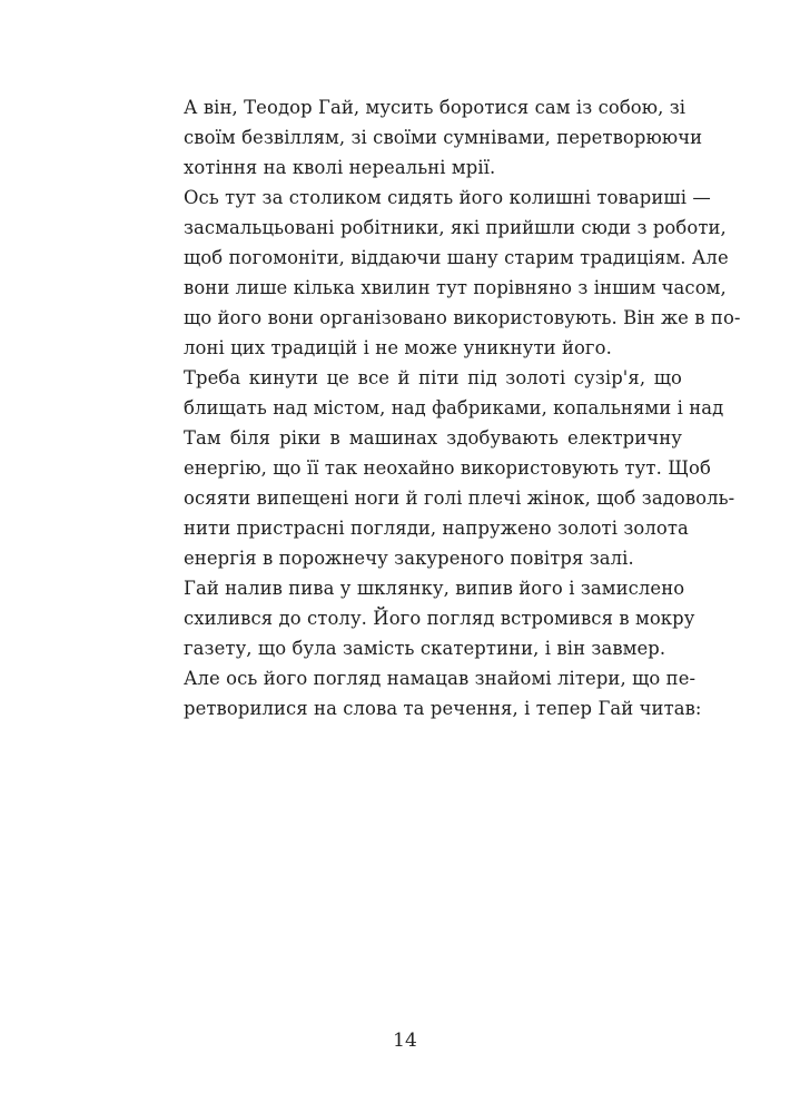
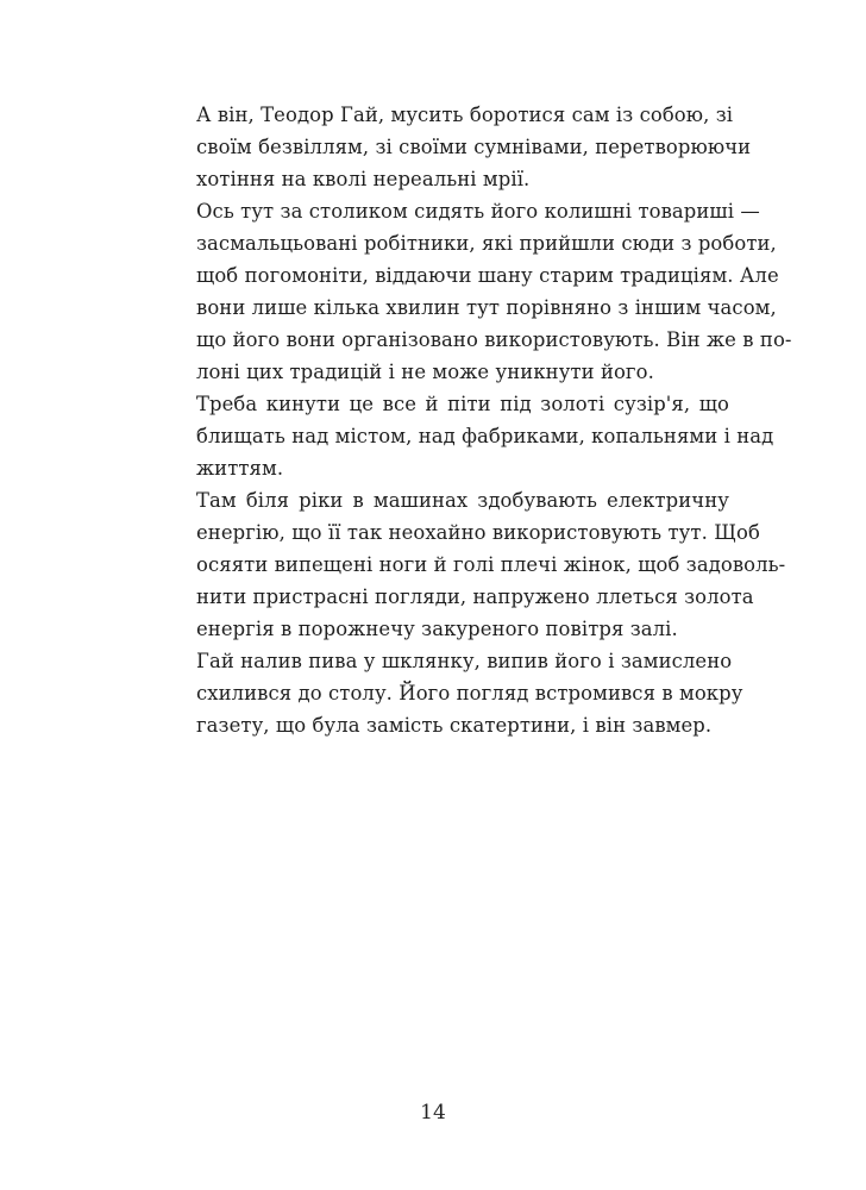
  А він, Теодор Гай, мусить боротися сам із собою, зі
  своїм безвіллям, зі своїми сумнівами, перетворюючи
  хотіння на кволі нереальні мрії.
  Ось тут за столиком сидять його колишні товариші —
  засмальцьовані робітники, які прийшли сюди з роботи,
  щоб погомоніти, віддаючи шану старим традиціям. Але
  вони лише кілька хвилин тут порівняно з іншим часом,
  що його вони організовано використовують. Він же в по-
  лоні цих традицій і не може уникнути його.
  Треба кинути це все й піти під золоті сузір'я, що
  блищать над містом, над фабриками, копальнями і над
+ життям.
  Там біля ріки в машинах здобувають електричну
  енергію, що її так неохайно використовують тут. Щоб
  осяяти випещені ноги й голі плечі жінок, щоб задоволь-
- нити пристрасні погляди, напружено золоті золота
+ нити пристрасні погляди, напружено ллеться золота
  енергія в порожнечу закуреного повітря залі.
  Гай налив пива у шклянку, випив його і замислено
  схилився до столу. Його погляд встромився в мокру
  газету, що була замість скатертини, і він завмер.
- Але ось його погляд намацав знайомі літери, що пе-
- ретворилися на слова та речення, і тепер Гай читав:
  14
